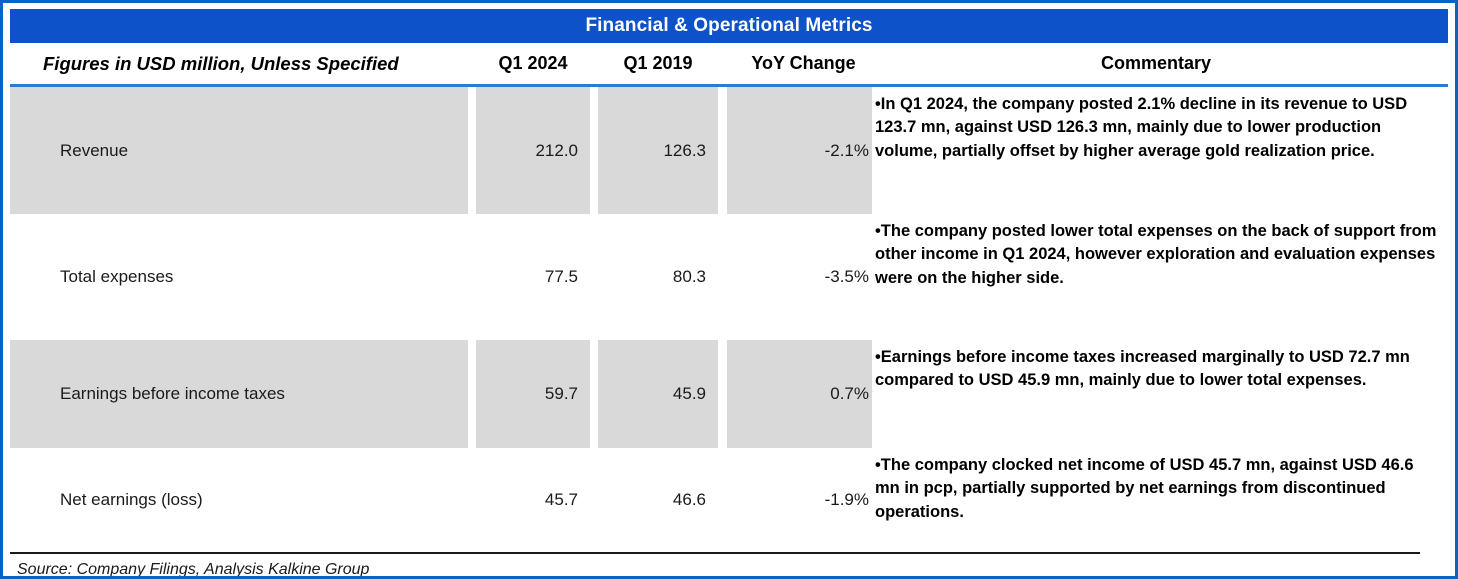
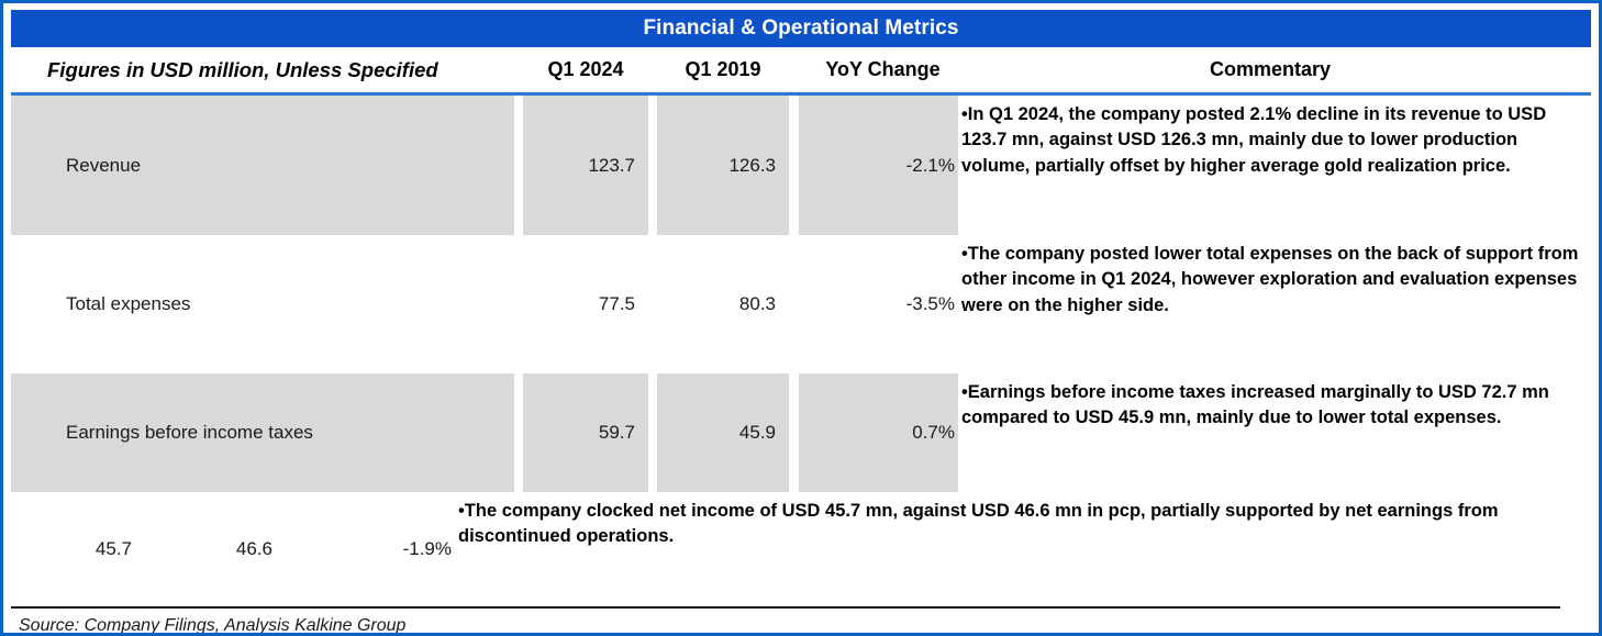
  Financial & Operational Metrics
  Figures in USD million, Unless Specified
  Q1 2024
  Q1 2019
  YoY Change
  Commentary
  Revenue
- 212.0
+ 123.7
  126.3
  -2.1%
  •In Q1 2024, the company posted 2.1% decline in its revenue to USD 123.7 mn, against USD 126.3 mn, mainly due to lower production volume, partially offset by higher average gold realization price.
  Total expenses
  77.5
  80.3
  -3.5%
  •The company posted lower total expenses on the back of support from other income in Q1 2024, however exploration and evaluation expenses were on the higher side.
  Earnings before income taxes
  59.7
  45.9
  0.7%
  •Earnings before income taxes increased marginally to USD 72.7 mn compared to USD 45.9 mn, mainly due to lower total expenses.
- Net earnings (loss)
  45.7
  46.6
  -1.9%
  •The company clocked net income of USD 45.7 mn, against USD 46.6 mn in pcp, partially supported by net earnings from discontinued operations.
  Source: Company Filings, Analysis Kalkine Group
